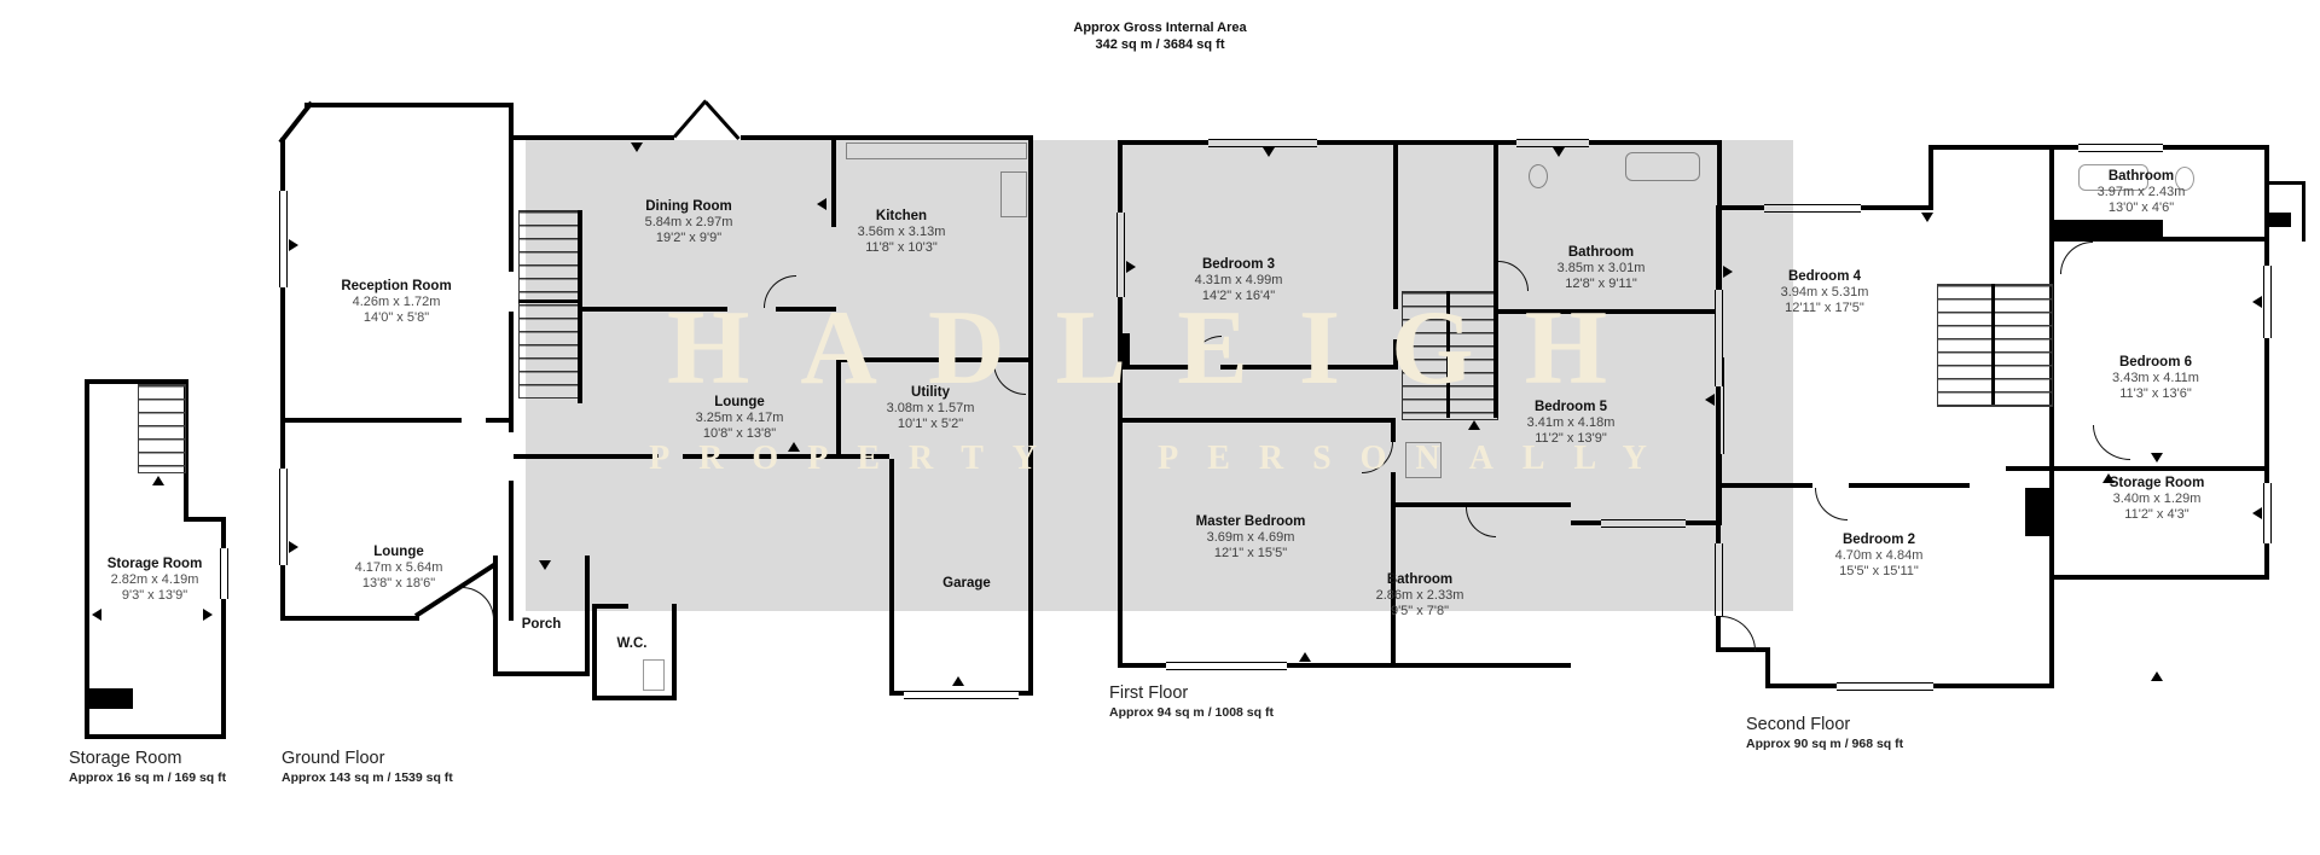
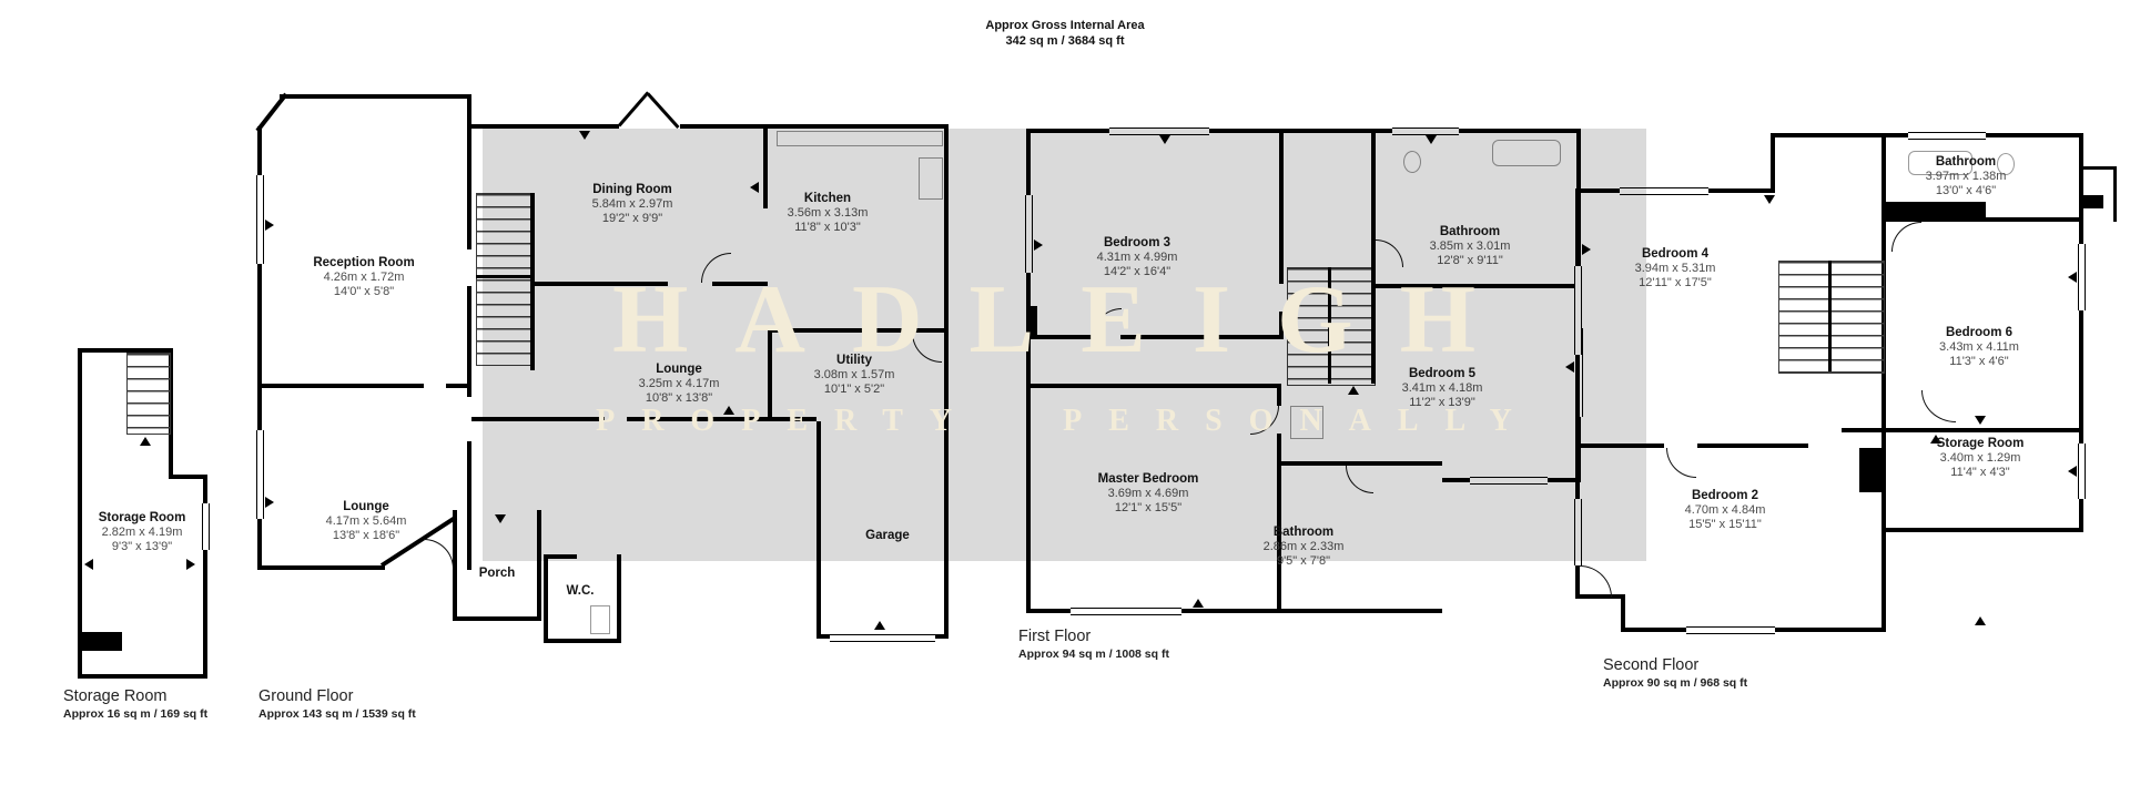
  Approx Gross Internal Area
  342 sq m / 3684 sq ft
  Storage Room
  2.82m x 4.19m
  9'3" x 13'9"
  Reception Room
  4.26m x 1.72m
  14'0" x 5'8"
  Lounge
  4.17m x 5.64m
  13'8" x 18'6"
  Dining Room
  5.84m x 2.97m
  19'2" x 9'9"
  Kitchen
  3.56m x 3.13m
  11'8" x 10'3"
  Lounge
  3.25m x 4.17m
  10'8" x 13'8"
  Utility
  3.08m x 1.57m
  10'1" x 5'2"
  Porch
  W.C.
  Garage
  Bedroom 3
  4.31m x 4.99m
  14'2" x 16'4"
  Bathroom
  3.85m x 3.01m
  12'8" x 9'11"
  Bedroom 5
  3.41m x 4.18m
  11'2" x 13'9"
  Master Bedroom
  3.69m x 4.69m
  12'1" x 15'5"
  Bathroom
  2.86m x 2.33m
  9'5" x 7'8"
  Bedroom 4
  3.94m x 5.31m
  12'11" x 17'5"
  Bathroom
- 3.97m x 2.43m
+ 3.97m x 1.38m
  13'0" x 4'6"
  Bedroom 6
  3.43m x 4.11m
- 11'3" x 13'6"
+ 11'3" x 4'6"
  Storage Room
  3.40m x 1.29m
- 11'2" x 4'3"
+ 11'4" x 4'3"
  Bedroom 2
  4.70m x 4.84m
  15'5" x 15'11"
  HADLEIGH
  PROPERTY PERSONALLY
  Storage Room
  Approx 16 sq m / 169 sq ft
  Ground Floor
  Approx 143 sq m / 1539 sq ft
  First Floor
  Approx 94 sq m / 1008 sq ft
  Second Floor
  Approx 90 sq m / 968 sq ft
